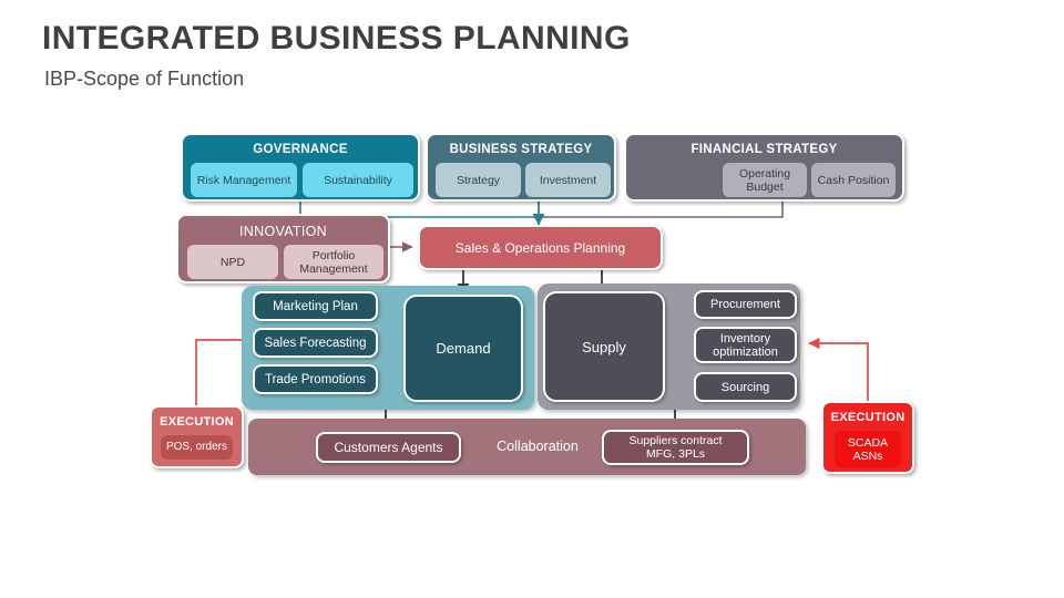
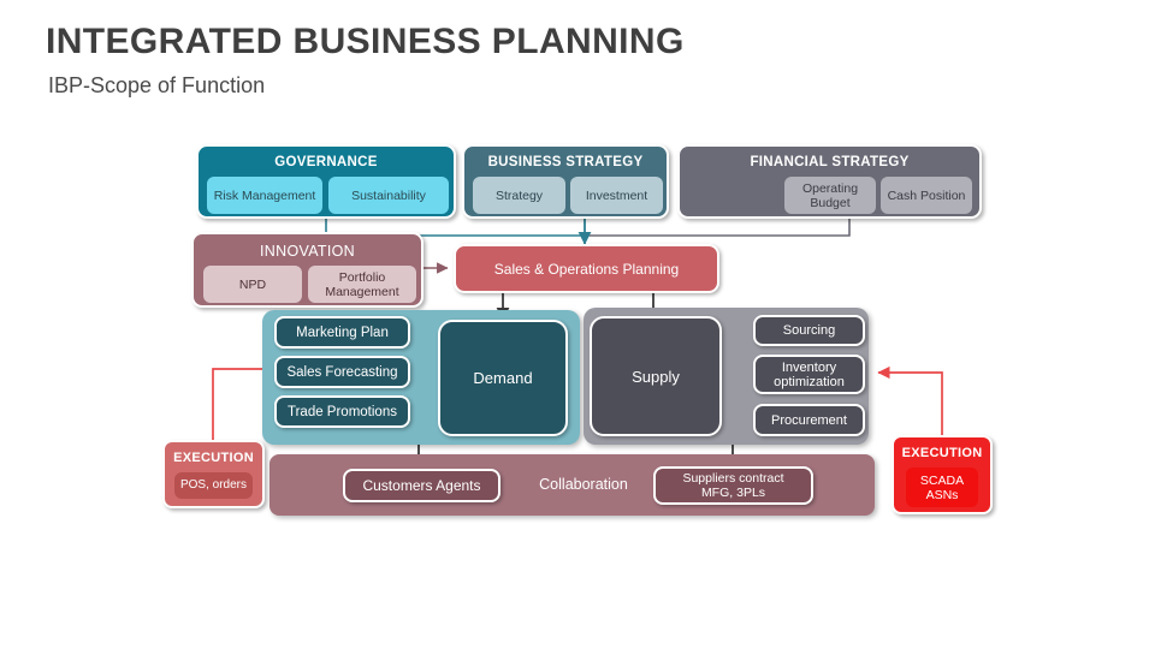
  INTEGRATED BUSINESS PLANNING
  IBP-Scope of Function
  GOVERNANCE
  Risk Management
  Sustainability
  BUSINESS STRATEGY
  Strategy
  Investment
  FINANCIAL STRATEGY
  Operating Budget
  Cash Position
  INNOVATION
  NPD
  Portfolio Management
  Sales & Operations Planning
  Marketing Plan
  Sales Forecasting
  Trade Promotions
  Demand
  Supply
- Procurement
+ Sourcing
  Inventory optimization
- Sourcing
+ Procurement
  Customers Agents
  Collaboration
  Suppliers contract
  MFG, 3PLs
  EXECUTION
  POS, orders
  EXECUTION
  SCADA
  ASNs
